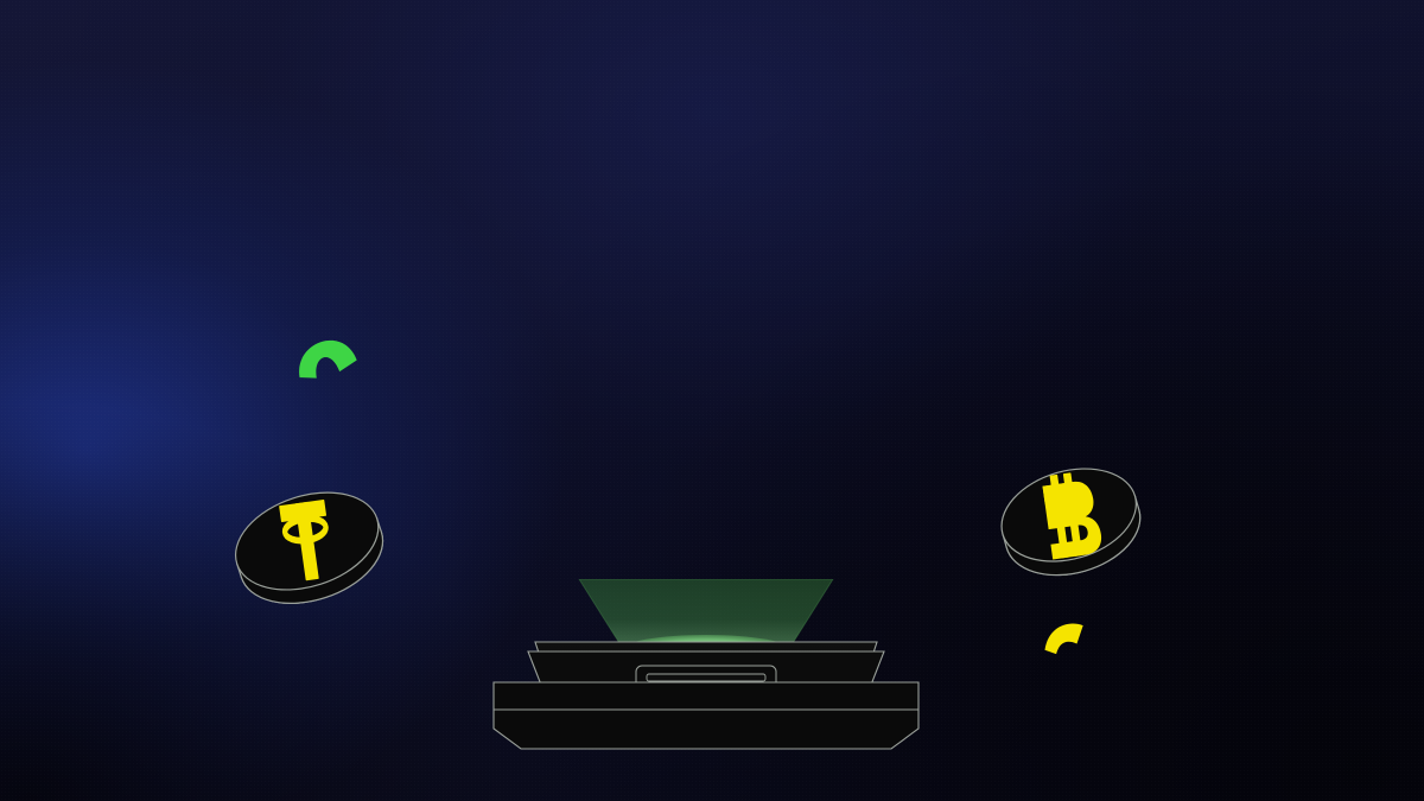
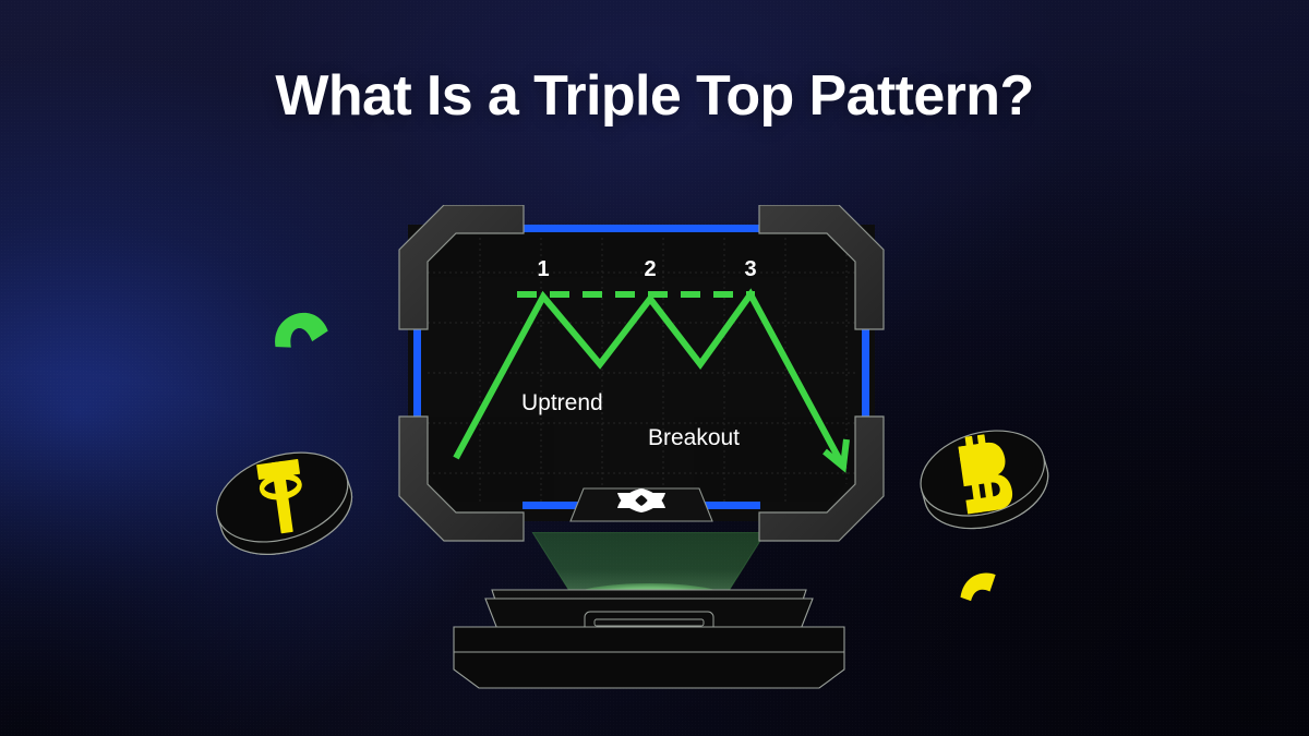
+ What Is a Triple Top Pattern?
+ 1
+ 2
+ 3
+ Uptrend
+ Breakout
